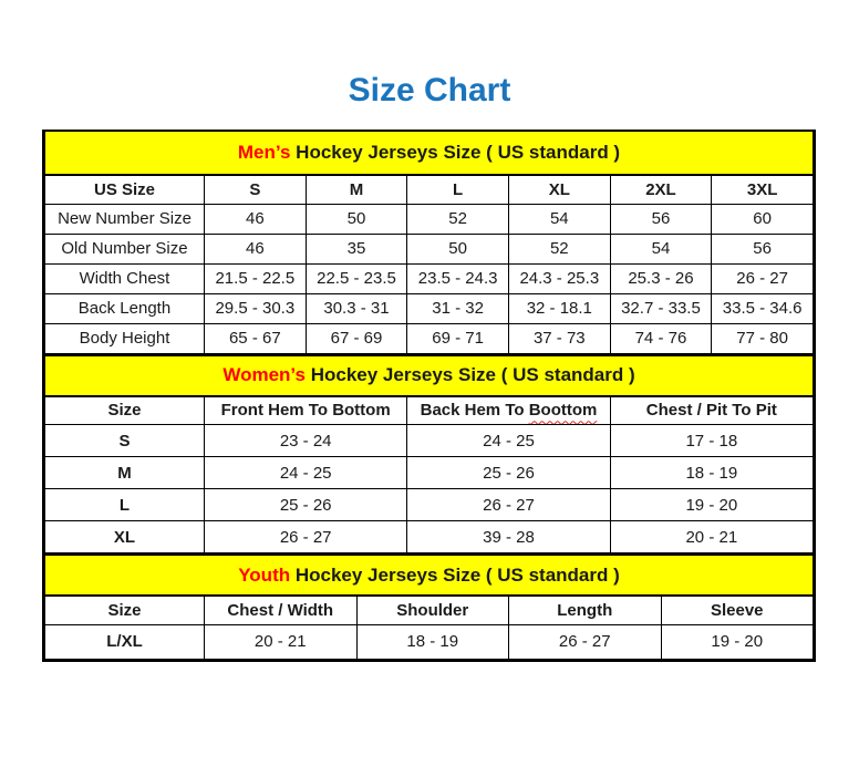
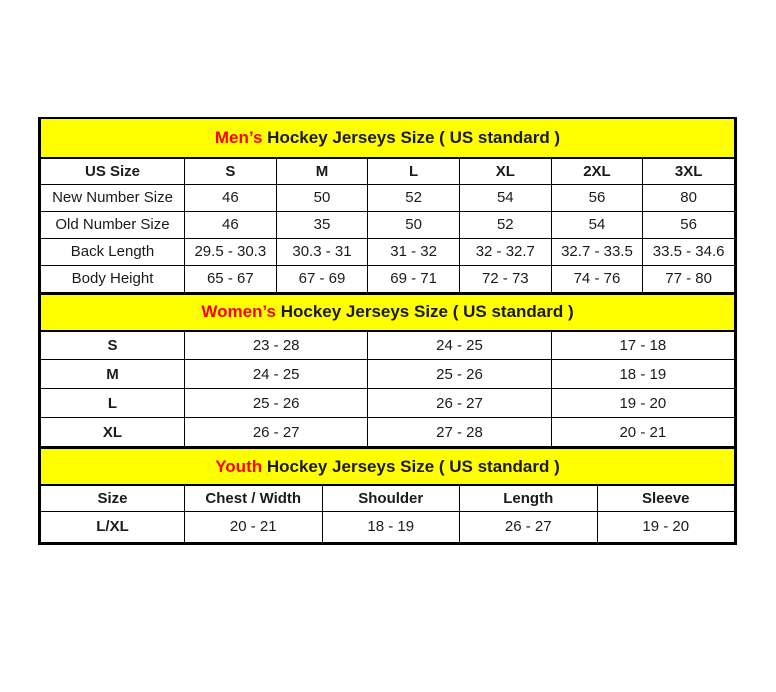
- Size Chart
  Men’s Hockey Jerseys Size ( US standard )
  US Size	S	M	L	XL	2XL	3XL
- New Number Size	46	50	52	54	56	60
+ New Number Size	46	50	52	54	56	80
  Old Number Size	46	35	50	52	54	56
- Width Chest	21.5 - 22.5	22.5 - 23.5	23.5 - 24.3	24.3 - 25.3	25.3 - 26	26 - 27
- Back Length	29.5 - 30.3	30.3 - 31	31 - 32	32 - 18.1	32.7 - 33.5	33.5 - 34.6
+ Back Length	29.5 - 30.3	30.3 - 31	31 - 32	32 - 32.7	32.7 - 33.5	33.5 - 34.6
- Body Height	65 - 67	67 - 69	69 - 71	37 - 73	74 - 76	77 - 80
+ Body Height	65 - 67	67 - 69	69 - 71	72 - 73	74 - 76	77 - 80
  Women’s Hockey Jerseys Size ( US standard )
- Size	Front Hem To Bottom	Back Hem To Boottom	Chest / Pit To Pit
- S	23 - 24	24 - 25	17 - 18
+ S	23 - 28	24 - 25	17 - 18
  M	24 - 25	25 - 26	18 - 19
  L	25 - 26	26 - 27	19 - 20
- XL	26 - 27	39 - 28	20 - 21
+ XL	26 - 27	27 - 28	20 - 21
  Youth Hockey Jerseys Size ( US standard )
  Size	Chest / Width	Shoulder	Length	Sleeve
  L/XL	20 - 21	18 - 19	26 - 27	19 - 20
